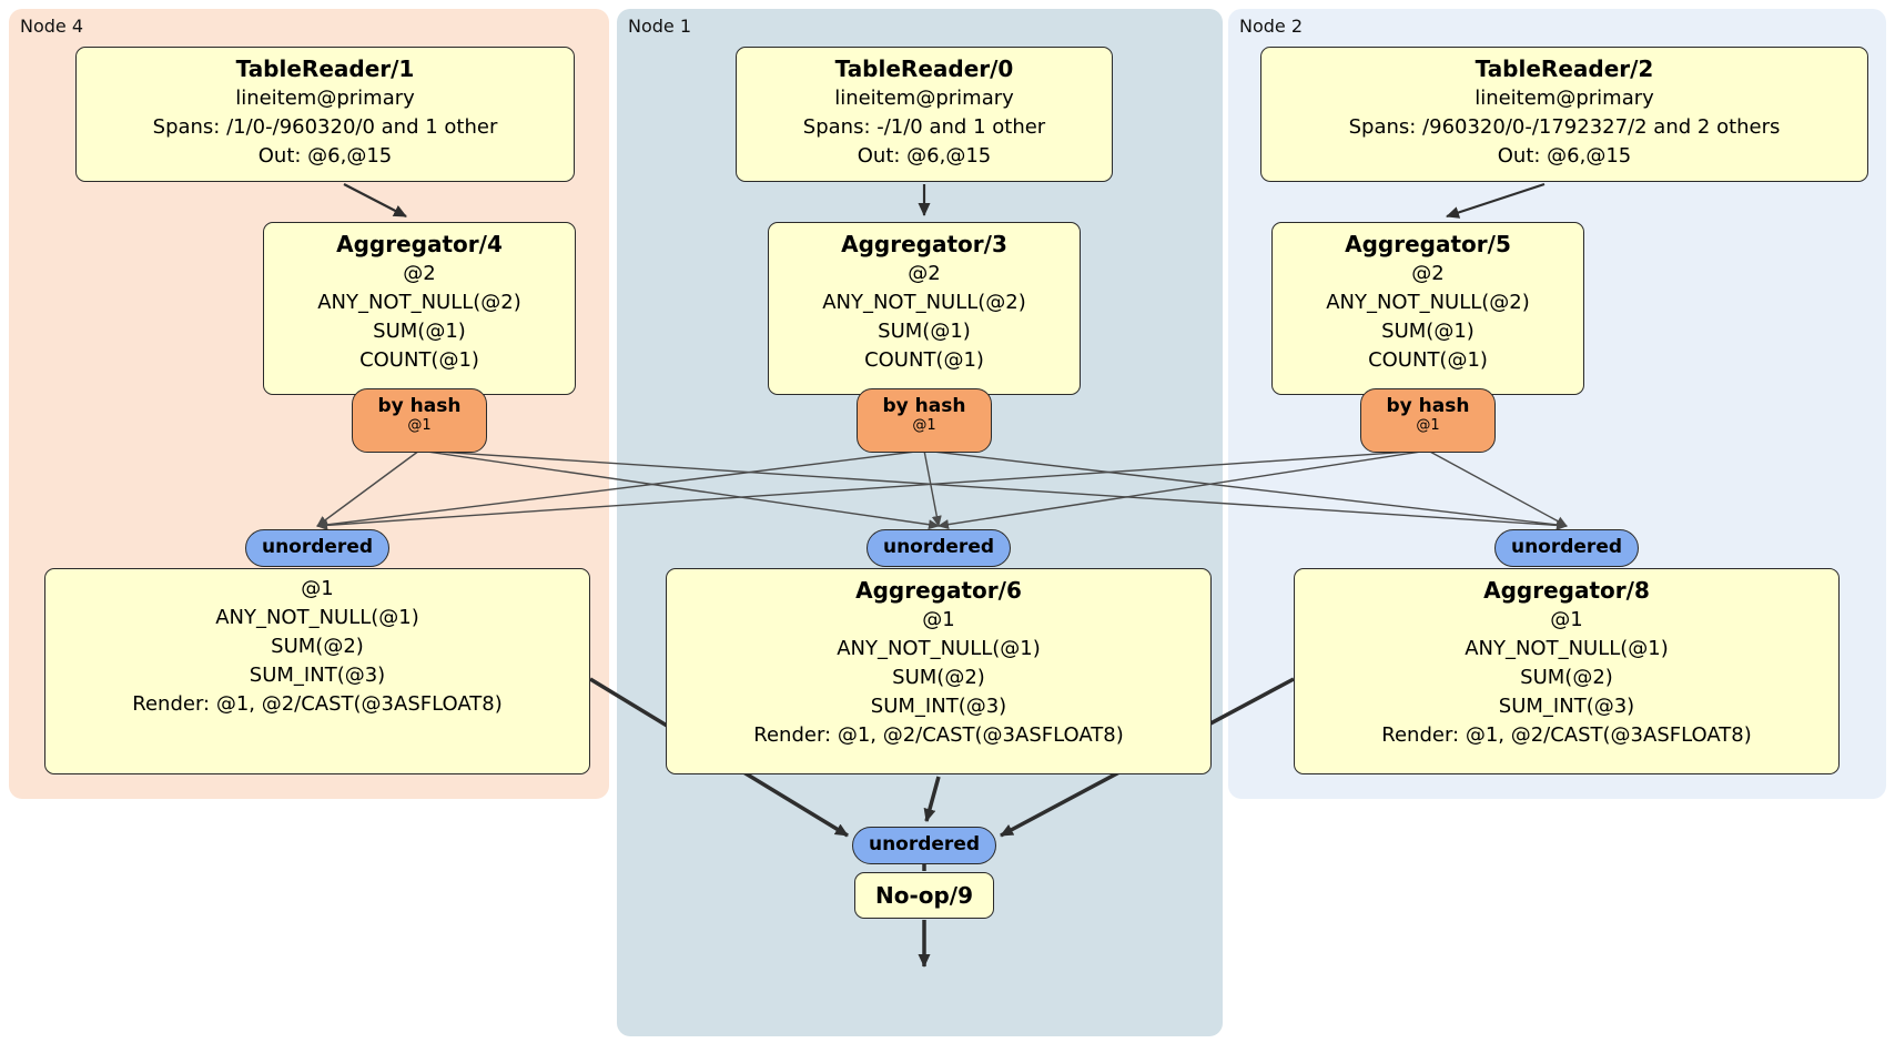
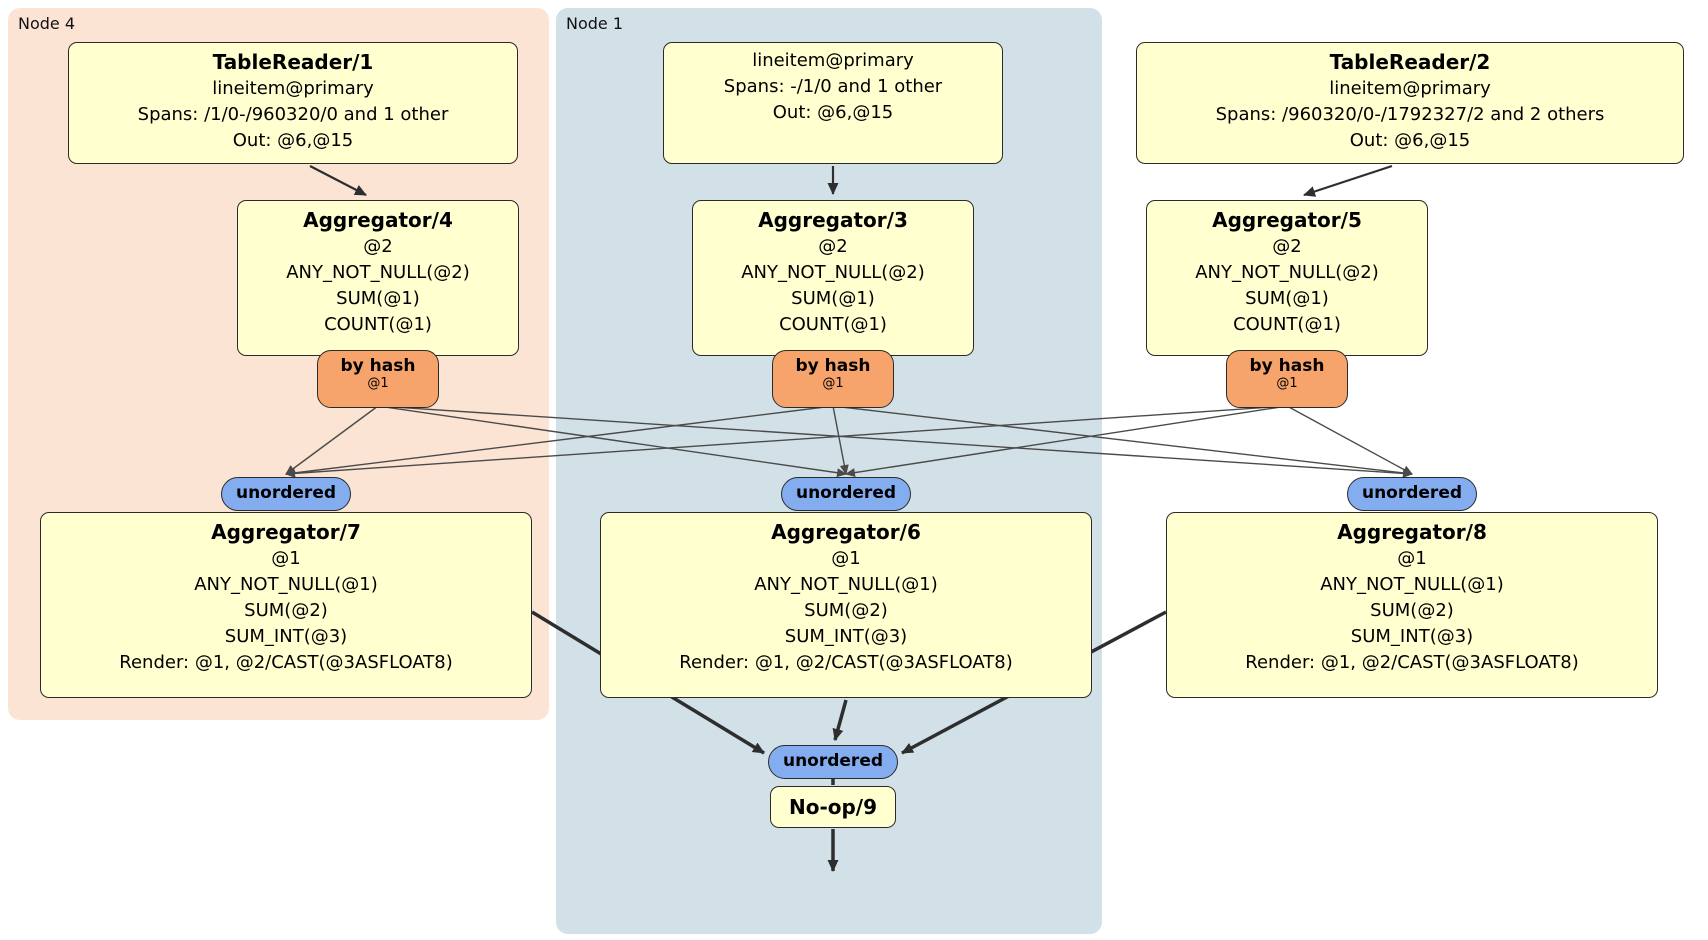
  Node 4
  Node 1
- Node 2
  TableReader/1
  lineitem@primary
  Spans: /1/0-/960320/0 and 1 other
  Out: @6,@15
  Aggregator/4
  @2
  ANY_NOT_NULL(@2)
  SUM(@1)
  COUNT(@1)
  by hash
  @1
  unordered
+ Aggregator/7
  @1
  ANY_NOT_NULL(@1)
  SUM(@2)
  SUM_INT(@3)
  Render: @1, @2/CAST(@3ASFLOAT8)
- TableReader/0
  lineitem@primary
  Spans: -/1/0 and 1 other
  Out: @6,@15
  Aggregator/3
  @2
  ANY_NOT_NULL(@2)
  SUM(@1)
  COUNT(@1)
  by hash
  @1
  unordered
  Aggregator/6
  @1
  ANY_NOT_NULL(@1)
  SUM(@2)
  SUM_INT(@3)
  Render: @1, @2/CAST(@3ASFLOAT8)
  TableReader/2
  lineitem@primary
  Spans: /960320/0-/1792327/2 and 2 others
  Out: @6,@15
  Aggregator/5
  @2
  ANY_NOT_NULL(@2)
  SUM(@1)
  COUNT(@1)
  by hash
  @1
  unordered
  Aggregator/8
  @1
  ANY_NOT_NULL(@1)
  SUM(@2)
  SUM_INT(@3)
  Render: @1, @2/CAST(@3ASFLOAT8)
  unordered
  No-op/9
